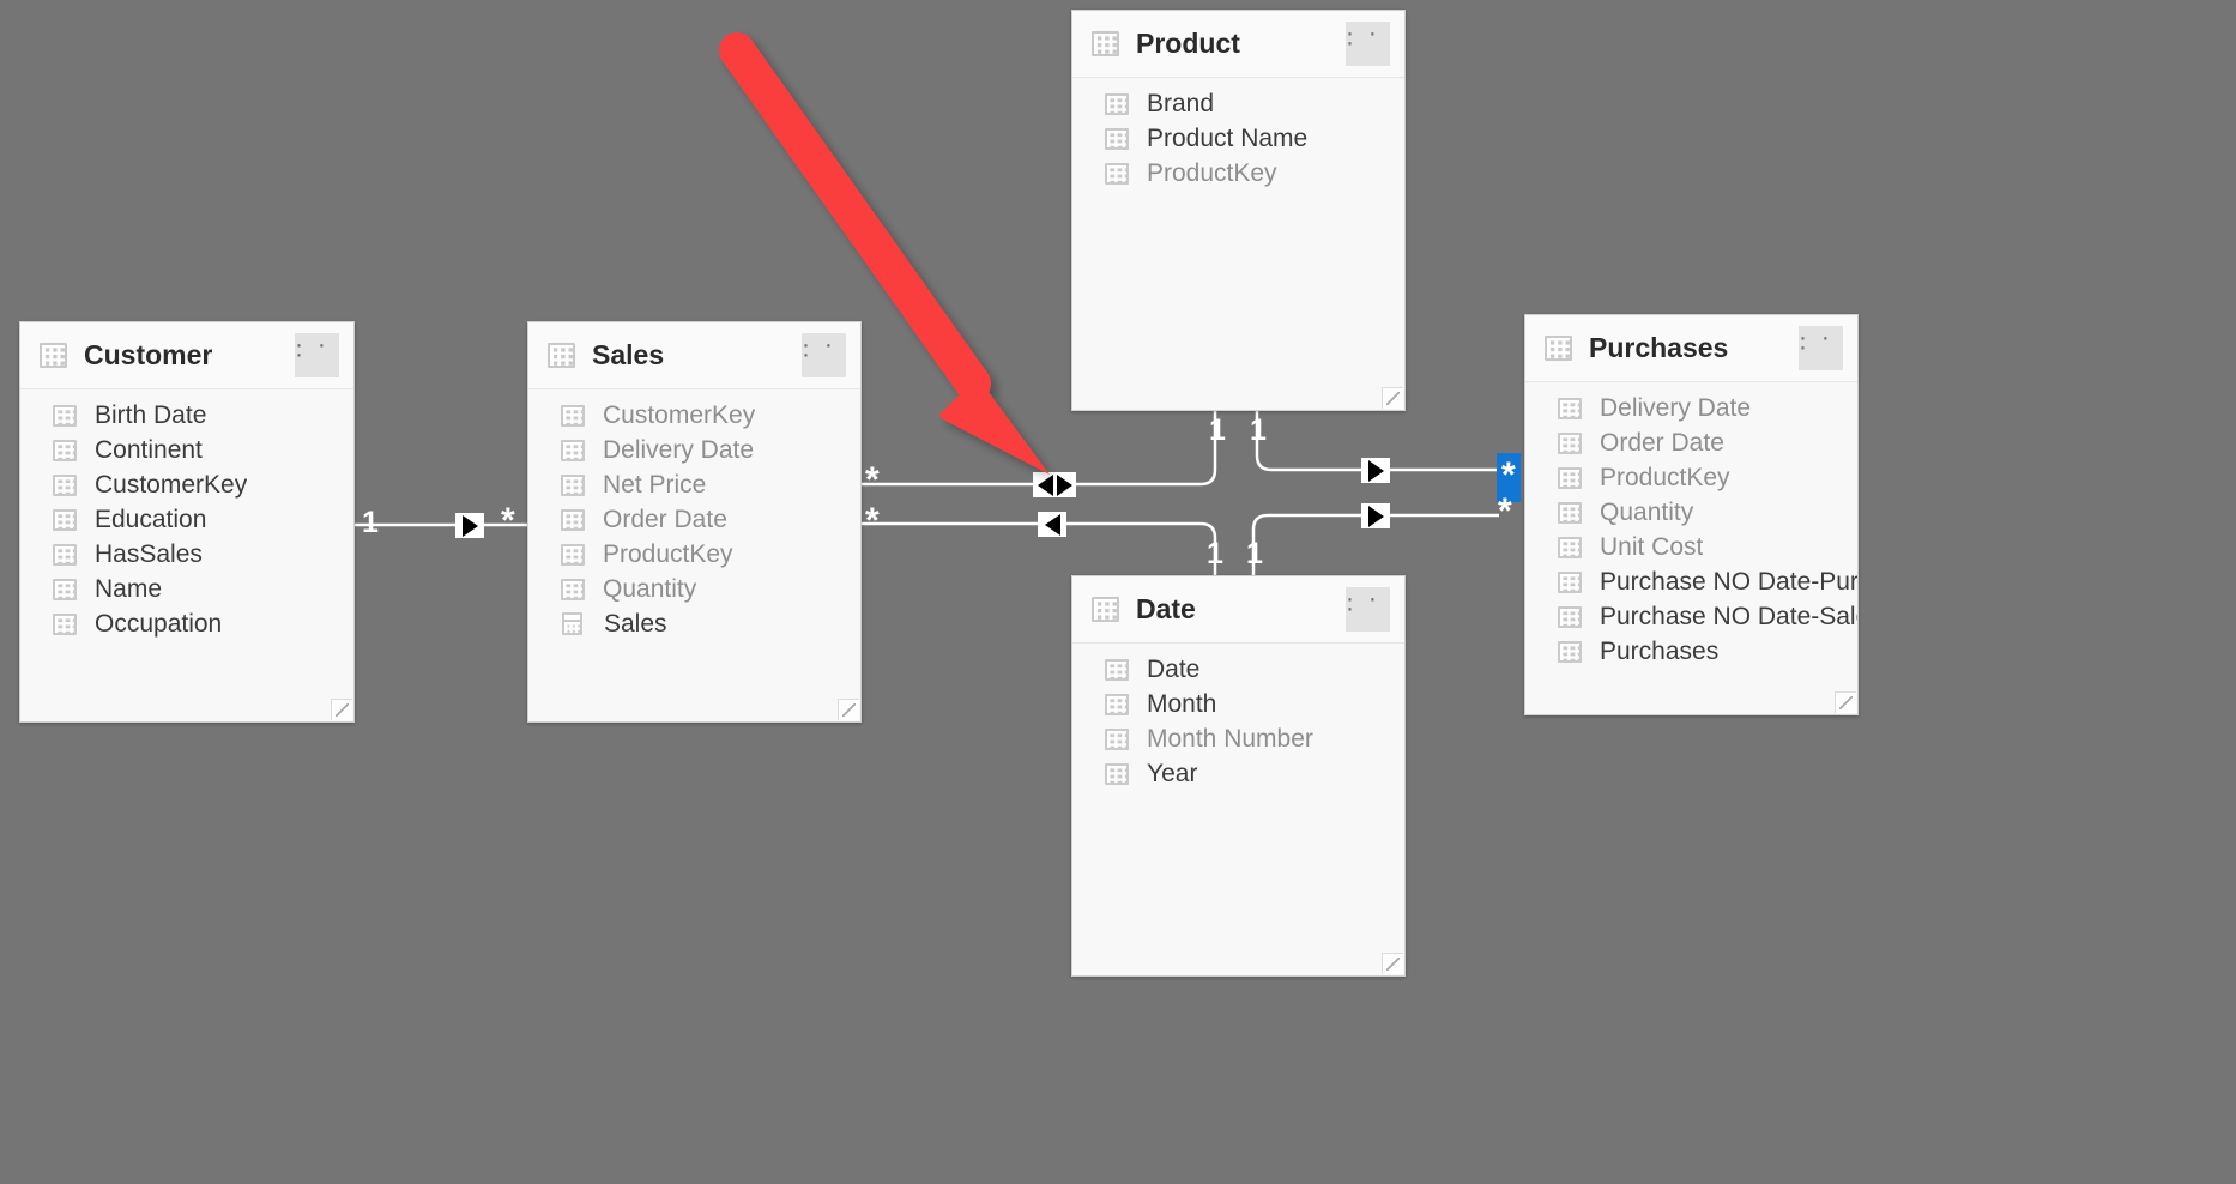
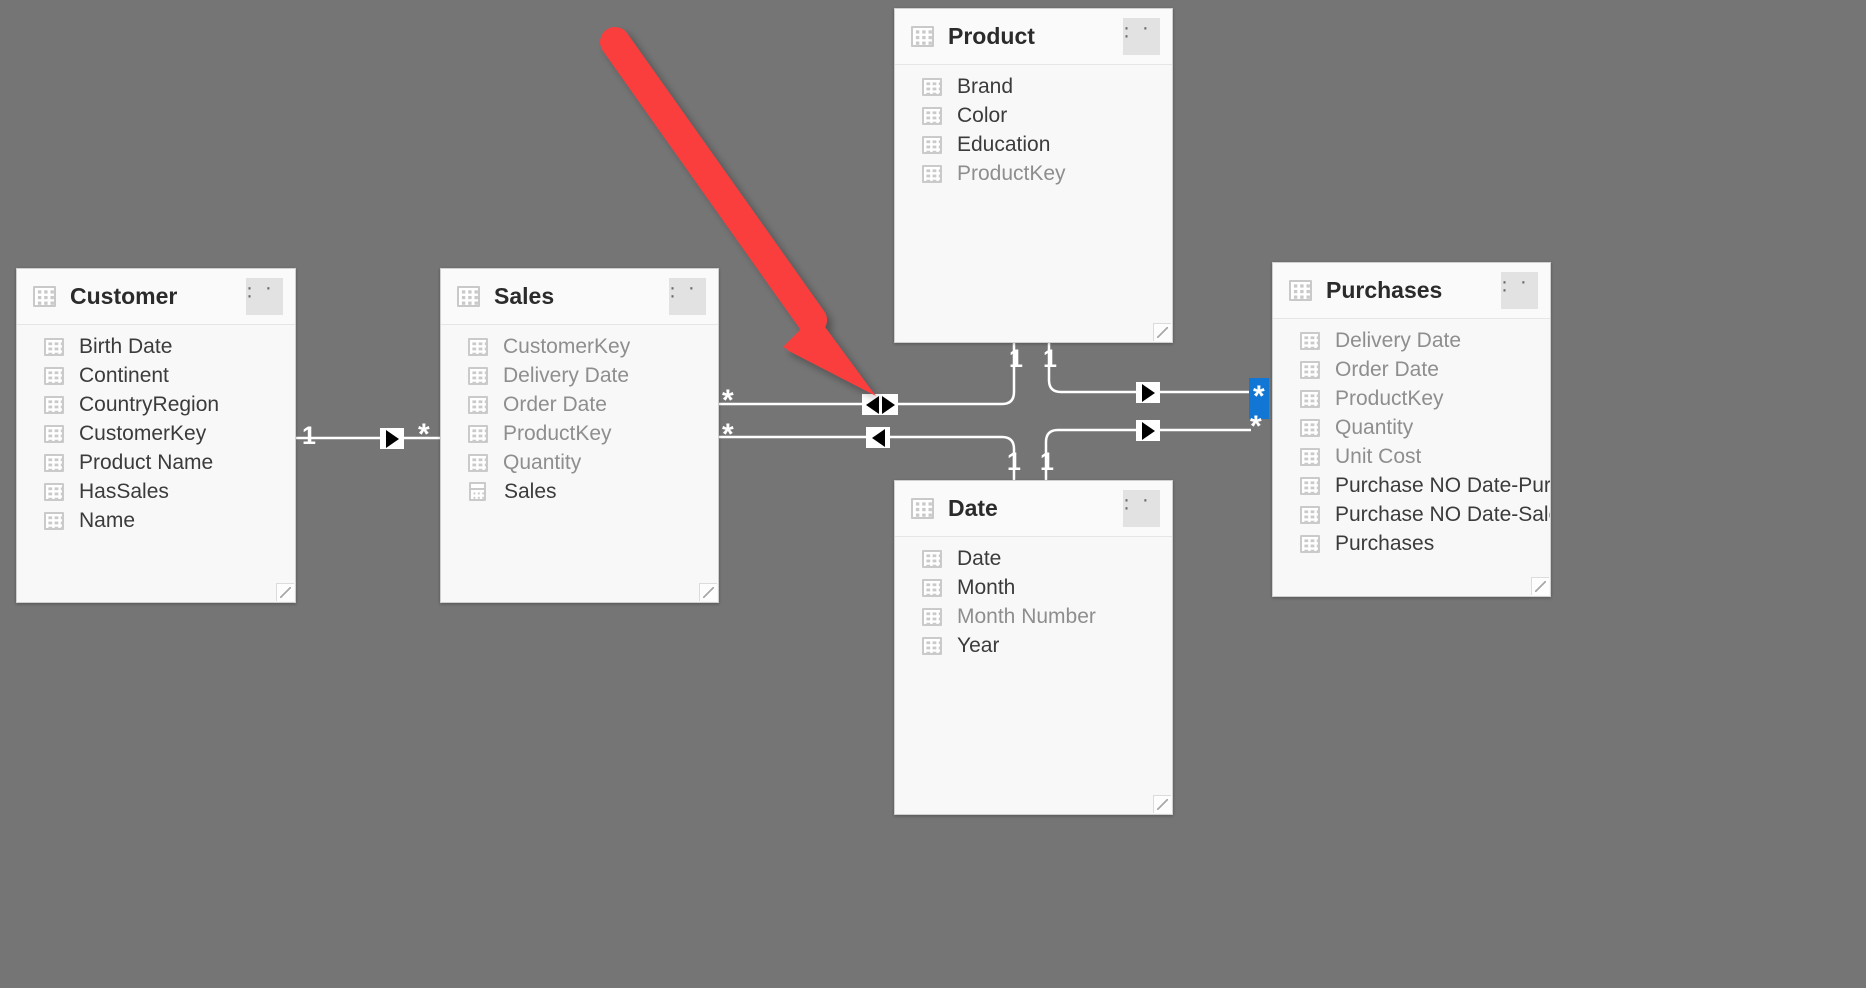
  1
  *
  *
  *
  1
  1
  1
  1
  *
  *
  Customer
  · · ·
  Birth Date
  Continent
+ CountryRegion
  CustomerKey
- Education
+ Product Name
  HasSales
  Name
- Occupation
  Sales
  · · ·
  CustomerKey
  Delivery Date
- Net Price
  Order Date
  ProductKey
  Quantity
  Sales
  Product
  · · ·
  Brand
+ Color
- Product Name
+ Education
  ProductKey
  Date
  · · ·
  Date
  Month
  Month Number
  Year
  Purchases
  · · ·
  Delivery Date
  Order Date
  ProductKey
  Quantity
  Unit Cost
  Purchase NO Date-Pur
  Purchase NO Date-Sal
  Purchases
